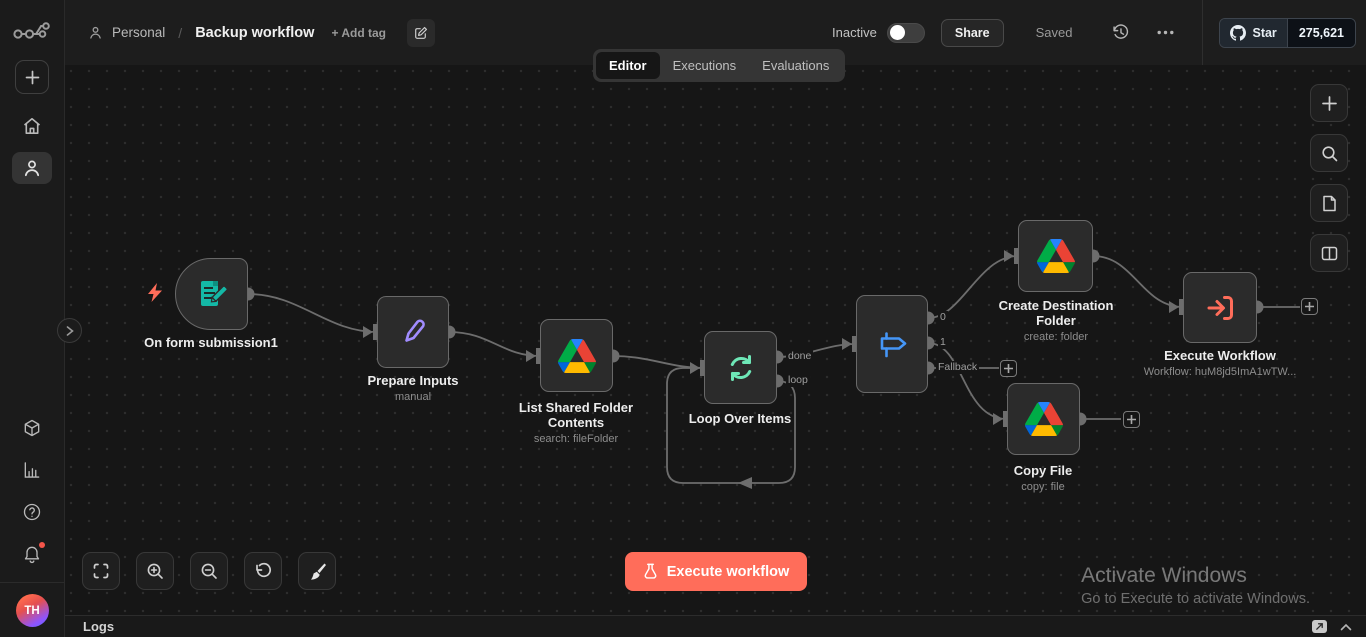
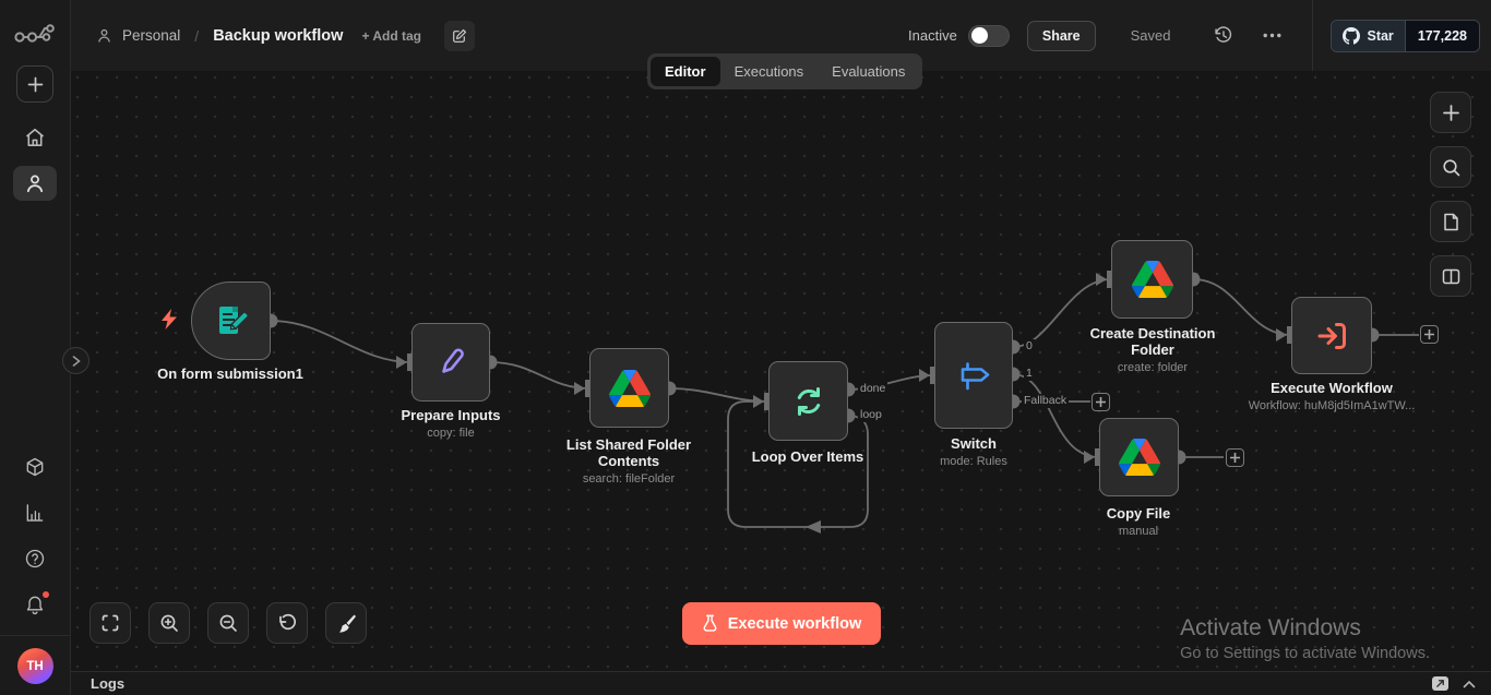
  On form submission1
  Prepare Inputs
- manual
+ copy: file
  List Shared Folder Contents
  search: fileFolder
  Loop Over Items
  done
  loop
+ Switch
+ mode: Rules
  0
  1
  Fallback
  Create Destination Folder
  create: folder
  Copy File
- copy: file
+ manual
  Execute Workflow
  Workflow: huM8jd5ImA1wTW...
  Execute workflow
  Activate Windows
- Go to Execute to activate Windows.
+ Go to Settings to activate Windows.
  TH
  Personal
  /
  Backup workflow
  + Add tag
  Inactive
  Share
  Saved
  Star
- 275,621
+ 177,228
  Editor
  Executions
  Evaluations
  Logs
